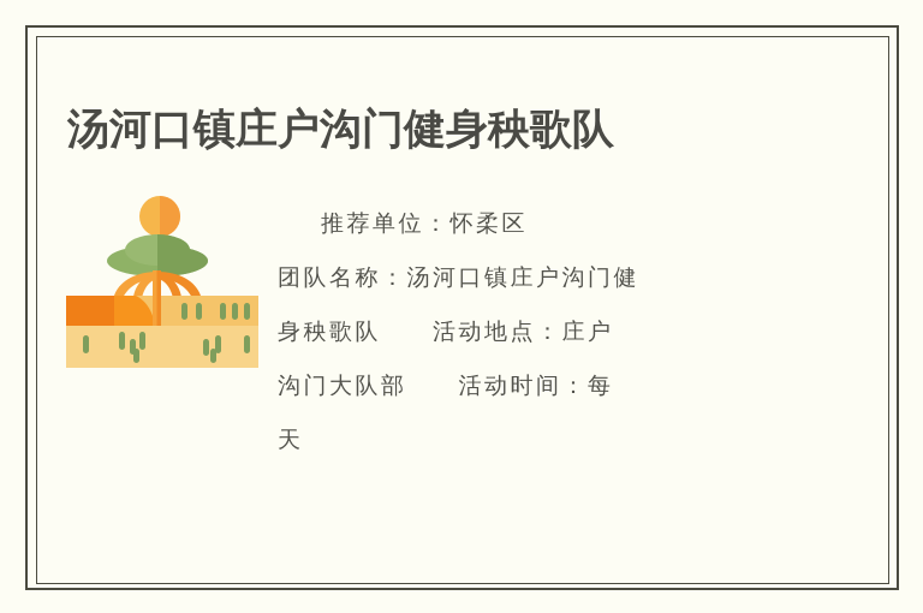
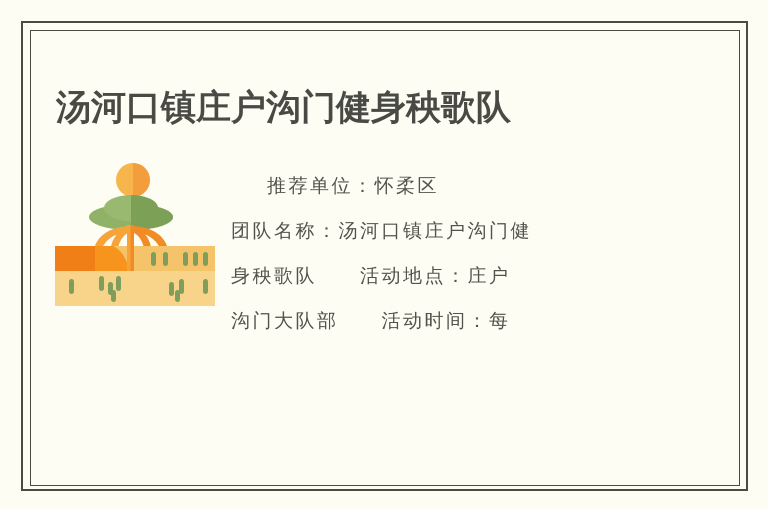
  汤河口镇庄户沟门健身秧歌队
  推荐单位：怀柔区
  团队名称：汤河口镇庄户沟门健
  身秧歌队 活动地点：庄户
  沟门大队部 活动时间：每
- 天
